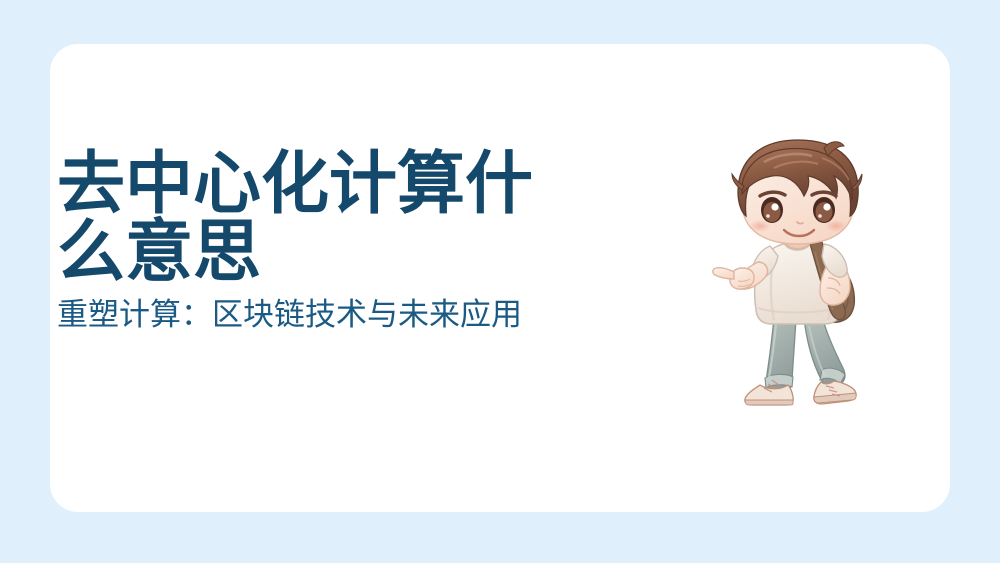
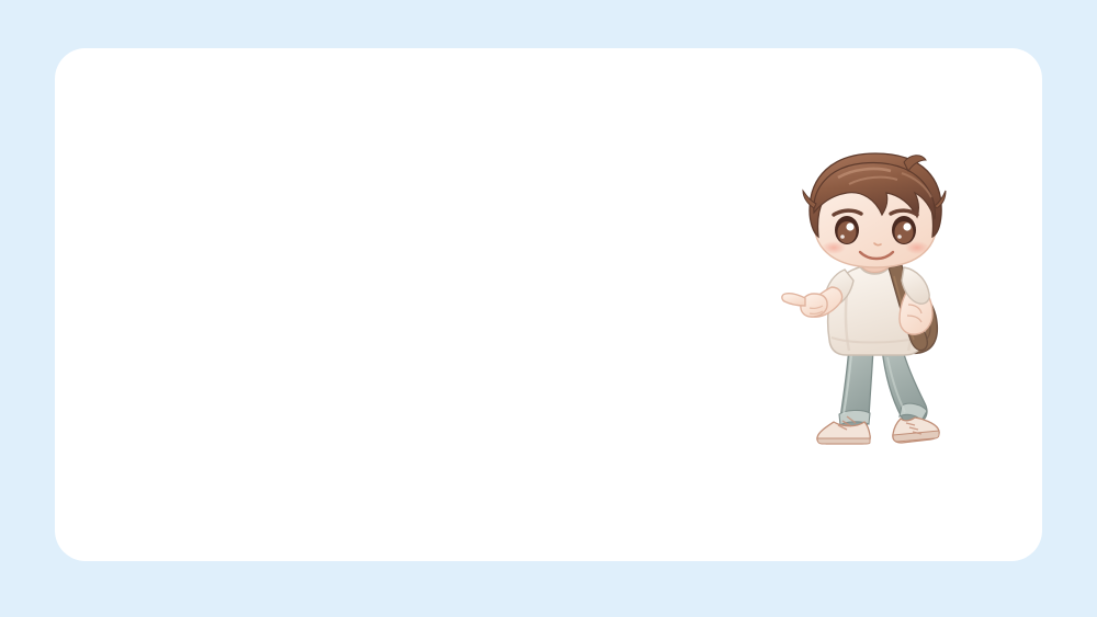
- 去中心化计算什么意思
- 重塑计算：区块链技术与未来应用
